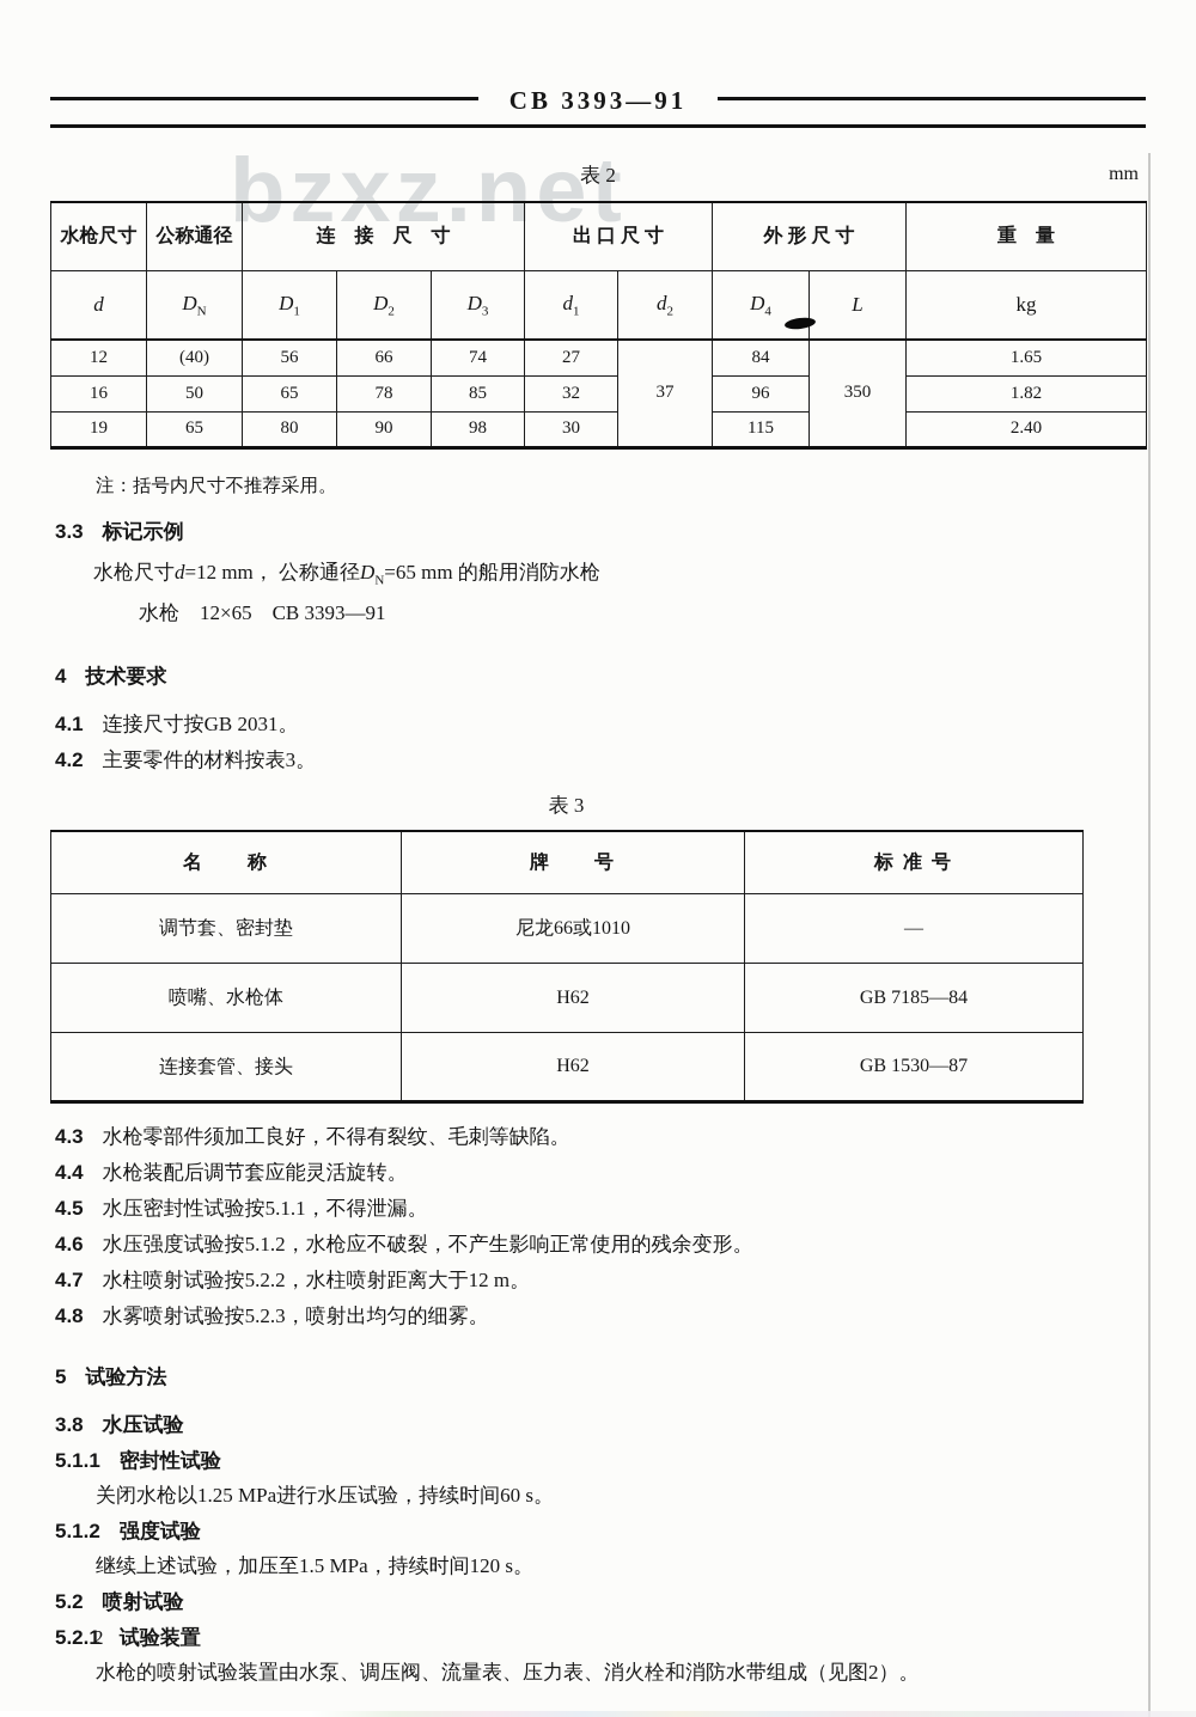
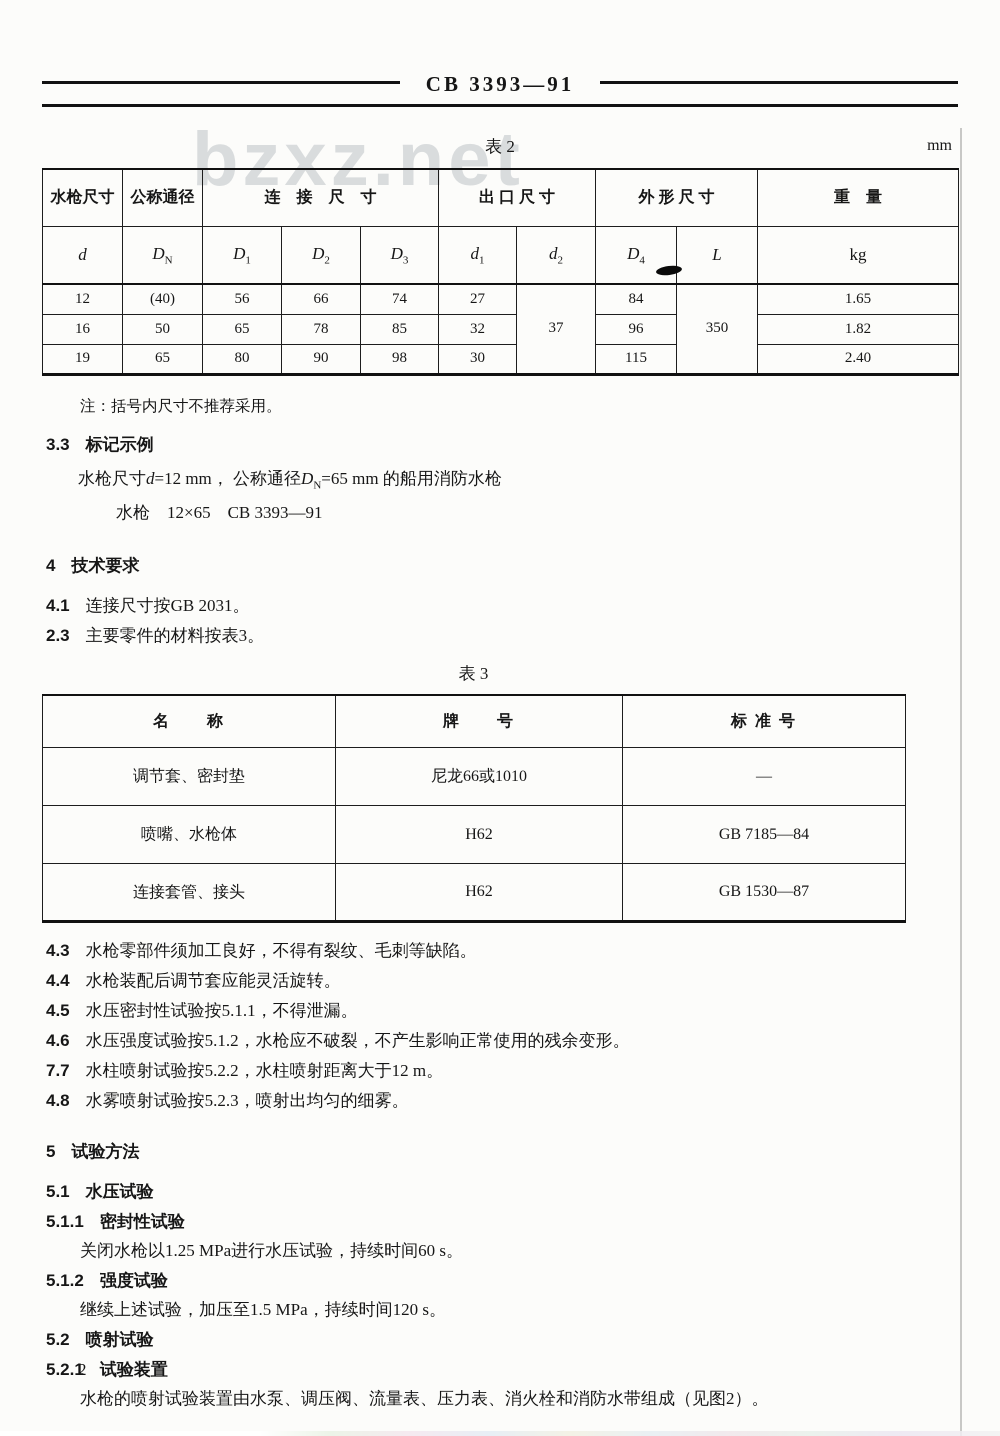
  bzxz.net
  CB 3393—91
  表 2
  mm
  水枪尺寸	公称通径	连 接 尺 寸	出 口 尺 寸	外 形 尺 寸	重 量
  d	DN	D1	D2	D3	d1	d2	D4	L	kg
  12	(40)	56	66	74	27	37	84	350	1.65
  16	50	65	78	85	32	96	1.82
  19	65	80	90	98	30	115	2.40
  注：括号内尺寸不推荐采用。
  3.3 标记示例
  水枪尺寸d=12 mm， 公称通径DN=65 mm 的船用消防水枪
  水枪 12×65 CB 3393—91
  4 技术要求
  4.1 连接尺寸按GB 2031。
- 4.2 主要零件的材料按表3。
+ 2.3 主要零件的材料按表3。
  表 3
  名 称	牌 号	标 准 号
  调节套、密封垫	尼龙66或1010	—
  喷嘴、水枪体	H62	GB 7185—84
  连接套管、接头	H62	GB 1530—87
  4.3 水枪零部件须加工良好，不得有裂纹、毛刺等缺陷。
  4.4 水枪装配后调节套应能灵活旋转。
  4.5 水压密封性试验按5.1.1，不得泄漏。
  4.6 水压强度试验按5.1.2，水枪应不破裂，不产生影响正常使用的残余变形。
- 4.7 水柱喷射试验按5.2.2，水柱喷射距离大于12 m。
+ 7.7 水柱喷射试验按5.2.2，水柱喷射距离大于12 m。
  4.8 水雾喷射试验按5.2.3，喷射出均匀的细雾。
  5 试验方法
- 3.8 水压试验
+ 5.1 水压试验
  5.1.1 密封性试验
  关闭水枪以1.25 MPa进行水压试验，持续时间60 s。
  5.1.2 强度试验
  继续上述试验，加压至1.5 MPa，持续时间120 s。
  5.2 喷射试验
  5.2.1 试验装置
  水枪的喷射试验装置由水泵、调压阀、流量表、压力表、消火栓和消防水带组成（见图2）。
  2
